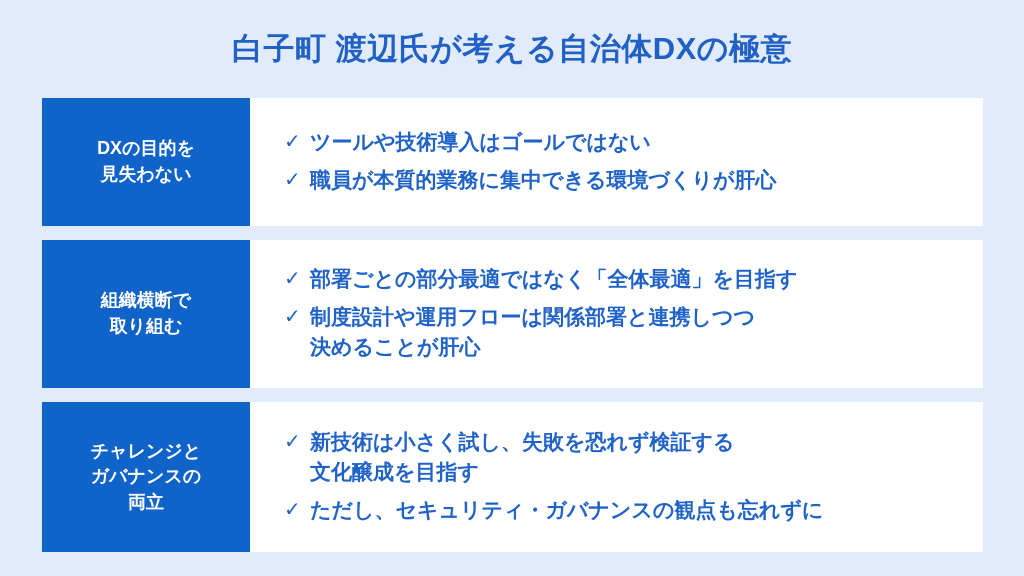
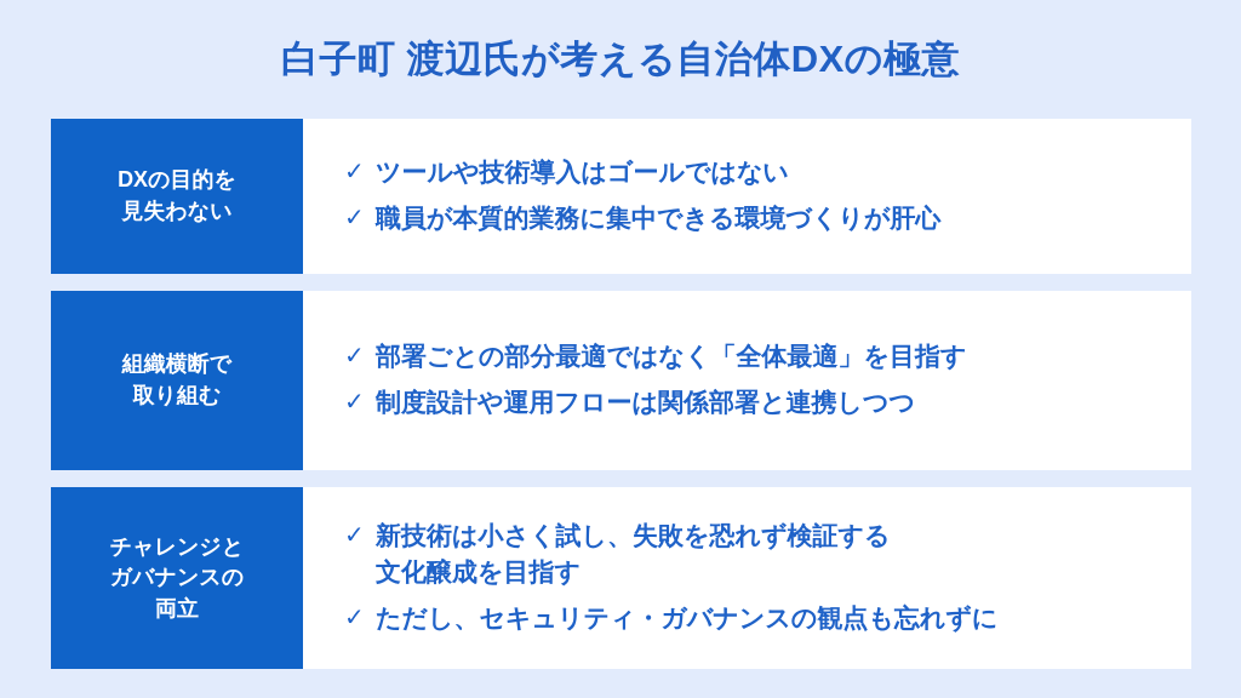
  白子町 渡辺氏が考える自治体DXの極意
  DXの目的を
  見失わない
  ✓
  ツールや技術導入はゴールではない
  ✓
  職員が本質的業務に集中できる環境づくりが肝心
  組織横断で
  取り組む
  ✓
  部署ごとの部分最適ではなく「全体最適」を目指す
  ✓
  制度設計や運用フローは関係部署と連携しつつ
- 決めることが肝心
  チャレンジと
  ガバナンスの
  両立
  ✓
  新技術は小さく試し、失敗を恐れず検証する
  文化醸成を目指す
  ✓
  ただし、セキュリティ・ガバナンスの観点も忘れずに
